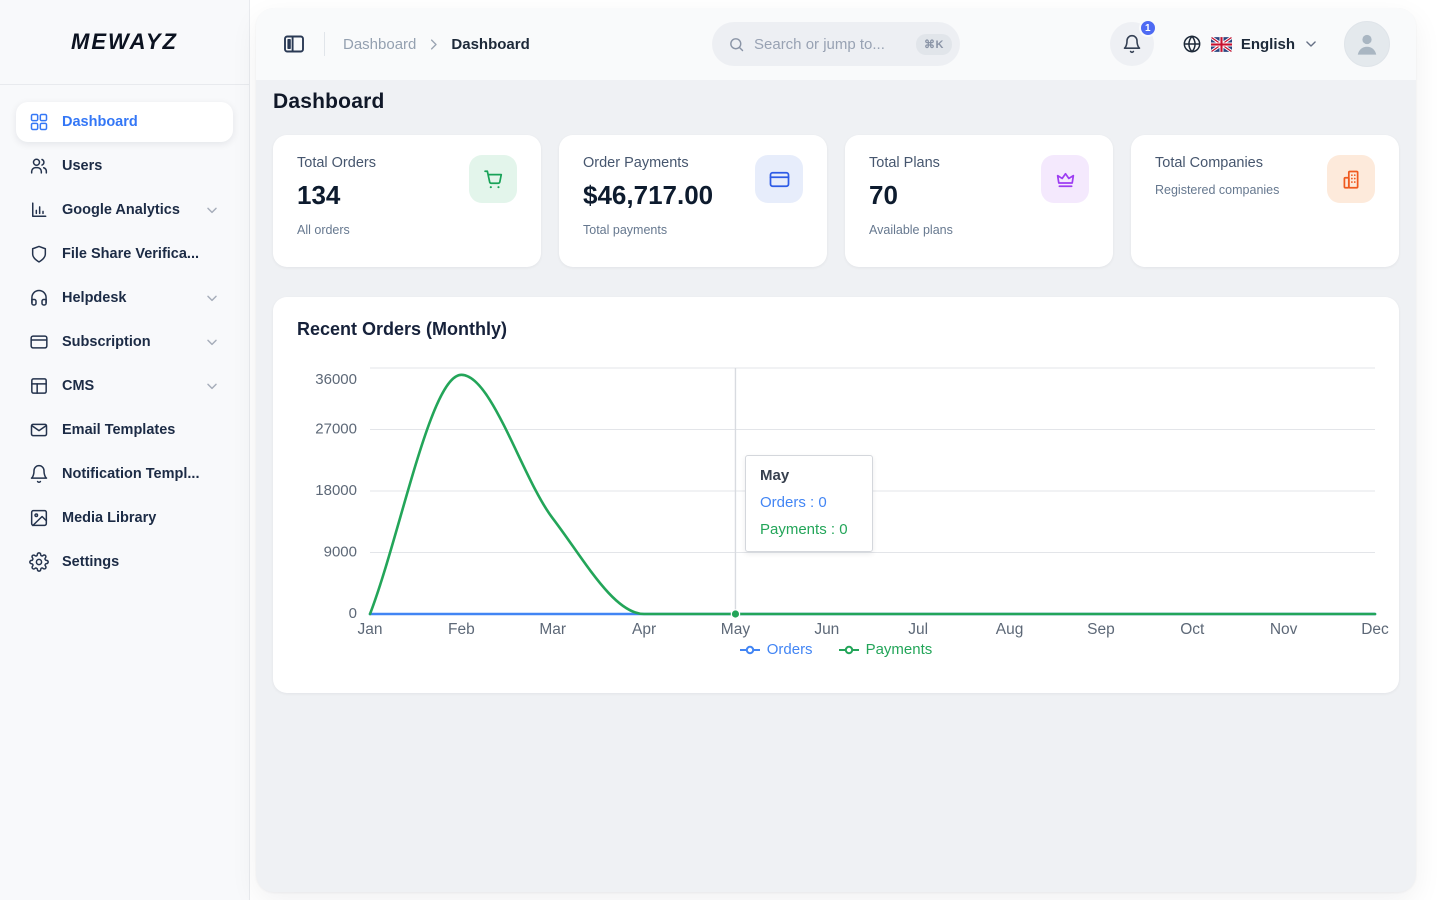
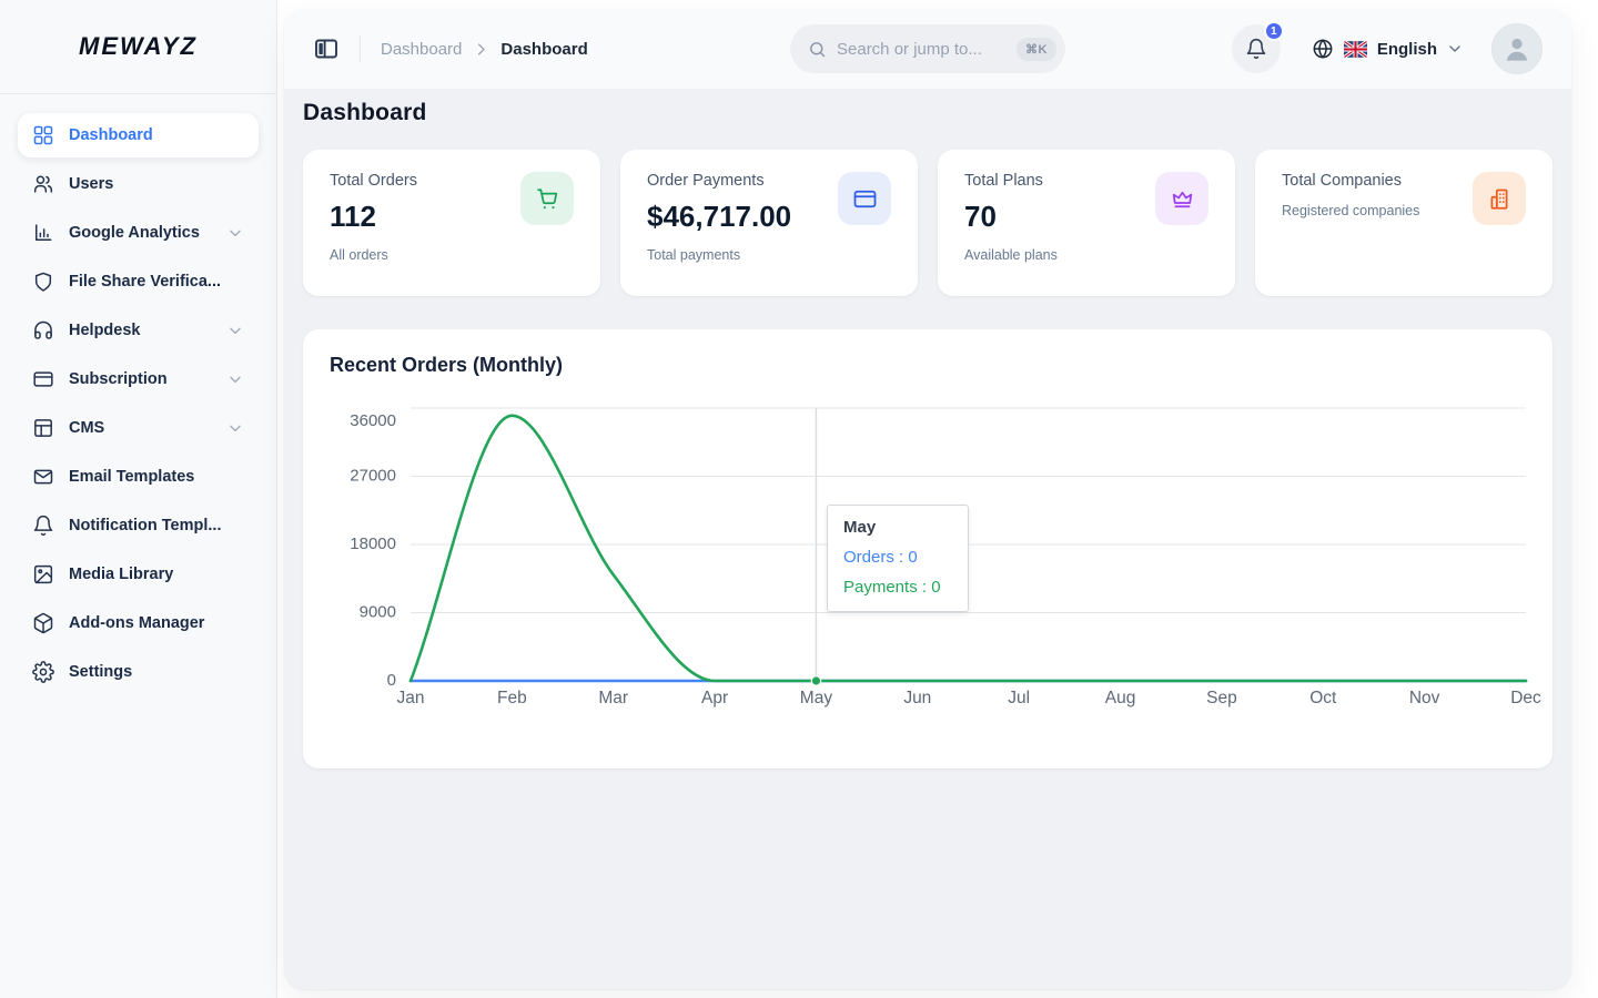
  MEWAYZ
  Dashboard
  Users
  Google Analytics
  File Share Verifica...
  Helpdesk
  Subscription
  CMS
  Email Templates
  Notification Templ...
  Media Library
+ Add-ons Manager
  Settings
  Dashboard
  Dashboard
  Search or jump to...
  ⌘K
  1
  English
  Dashboard
  Total Orders
- 134
+ 112
  All orders
  Order Payments
  $46,717.00
  Total payments
  Total Plans
  70
  Available plans
  Total Companies
  Registered companies
  Recent Orders (Monthly)
  0
  9000
  18000
  27000
  36000
  Jan
  Feb
  Mar
  Apr
  May
  Jun
  Jul
  Aug
  Sep
  Oct
  Nov
  Dec
- Orders
- Payments
  May
  Orders : 0
  Payments : 0
